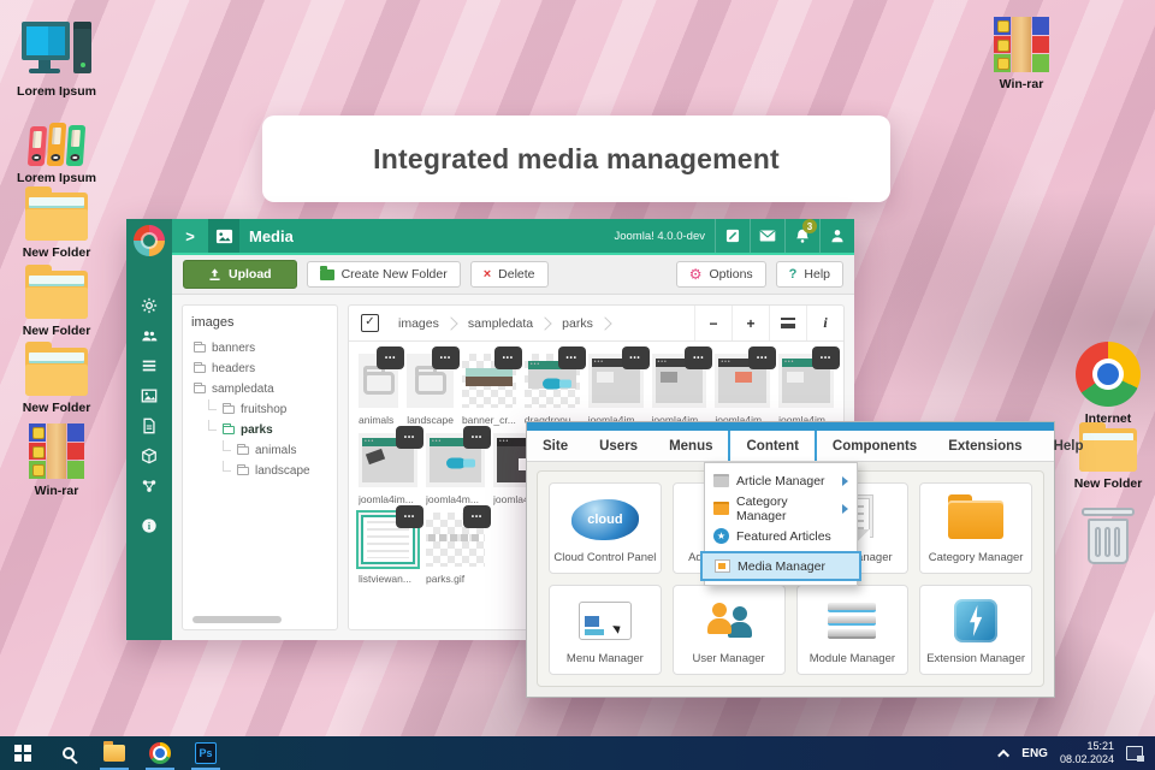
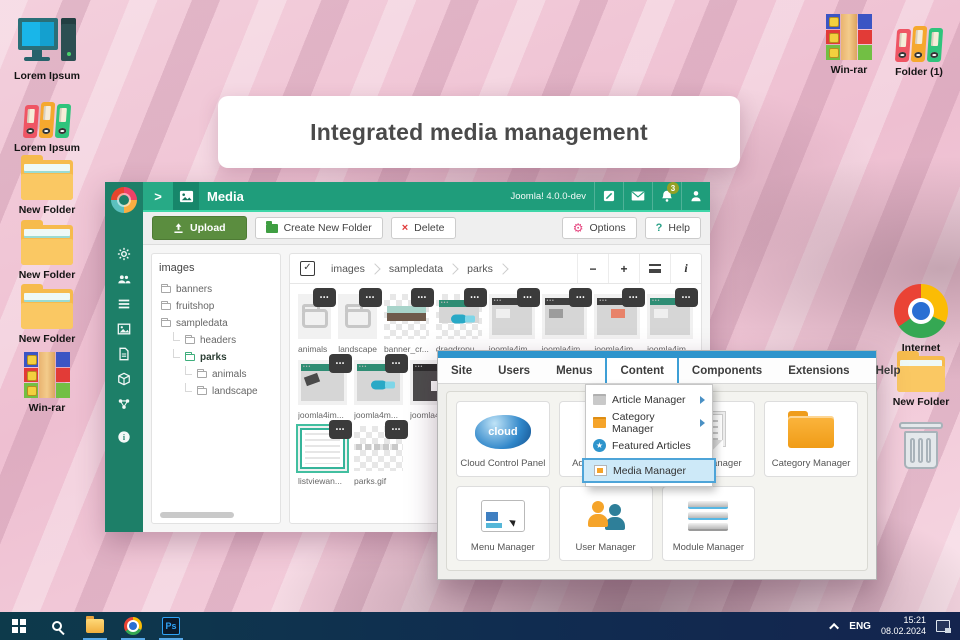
  Lorem Ipsum
  Lorem Ipsum
  New Folder
  New Folder
  New Folder
  Win-rar
  Win-rar
+ Folder (1)
  Internet
  New Folder
  Integrated media management
  i
  >
  Media
  Joomla! 4.0.0-dev
  3
  Upload
  Create New Folder
  ×
  Delete
  ⚙
  Options
  ?
  Help
  images
  banners
- headers
+ fruitshop
  sampledata
- fruitshop
+ headers
  parks
  animals
  landscape
  ✓
  images
  sampledata
  parks
  −
  +
  i
  animals
  landscape
  banner_cr...
  dragdropu...
  joomla4im...
  joomla4im...
  joomla4im...
  joomla4im...
  joomla4im...
  joomla4m...
  listviewan...
  parks.gif
  Site
  Users
  Menus
  Content
  Components
  Extensions
  Help
  cloud
  Cloud Control Panel
  Category Manager
  Menu Manager
  User Manager
  Module Manager
- Extension Manager
  Article Manager
  Category Manager
  ★
  Featured Articles
  Media Manager
  Ps
  ENG
  15:21
  08.02.2024
